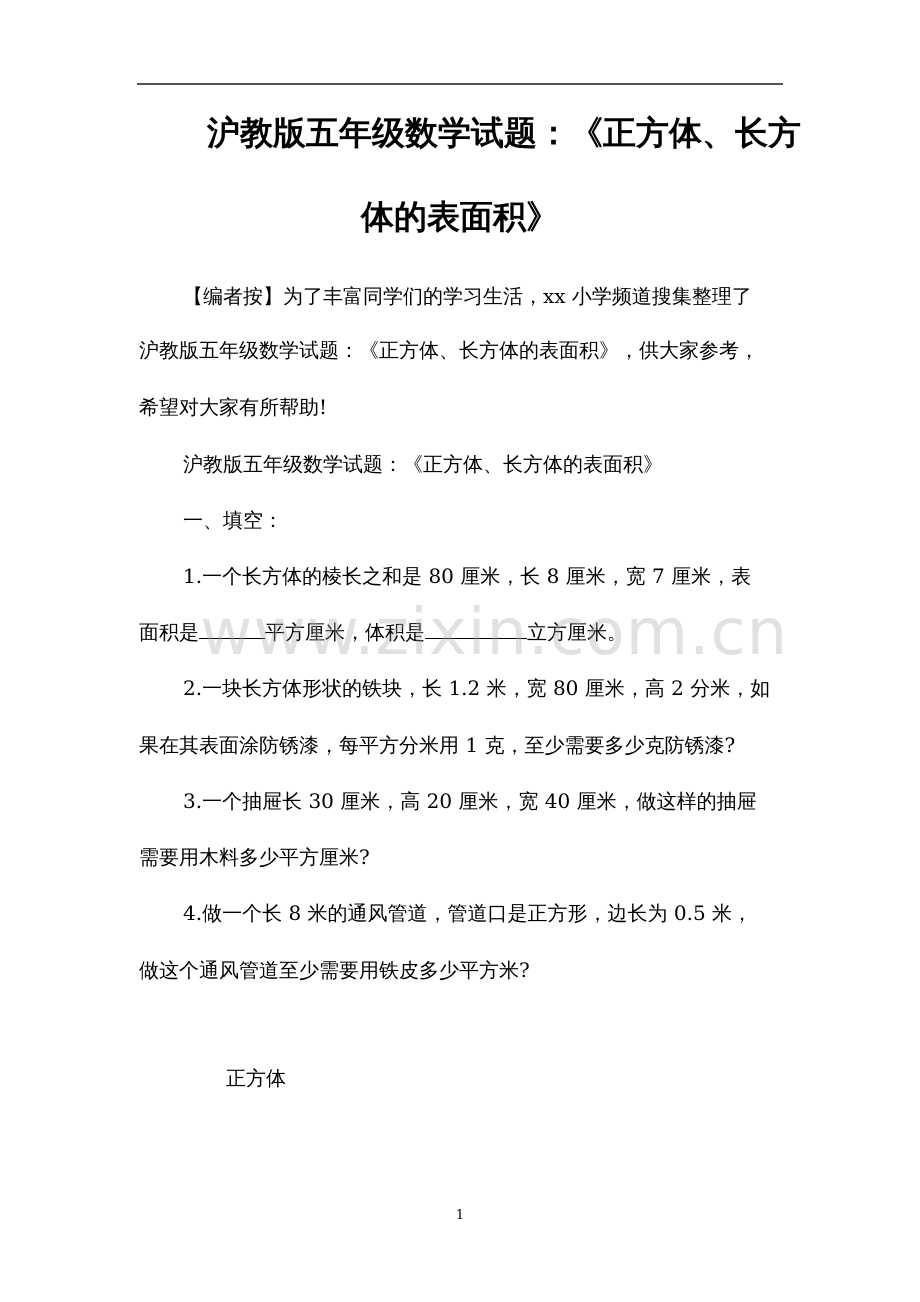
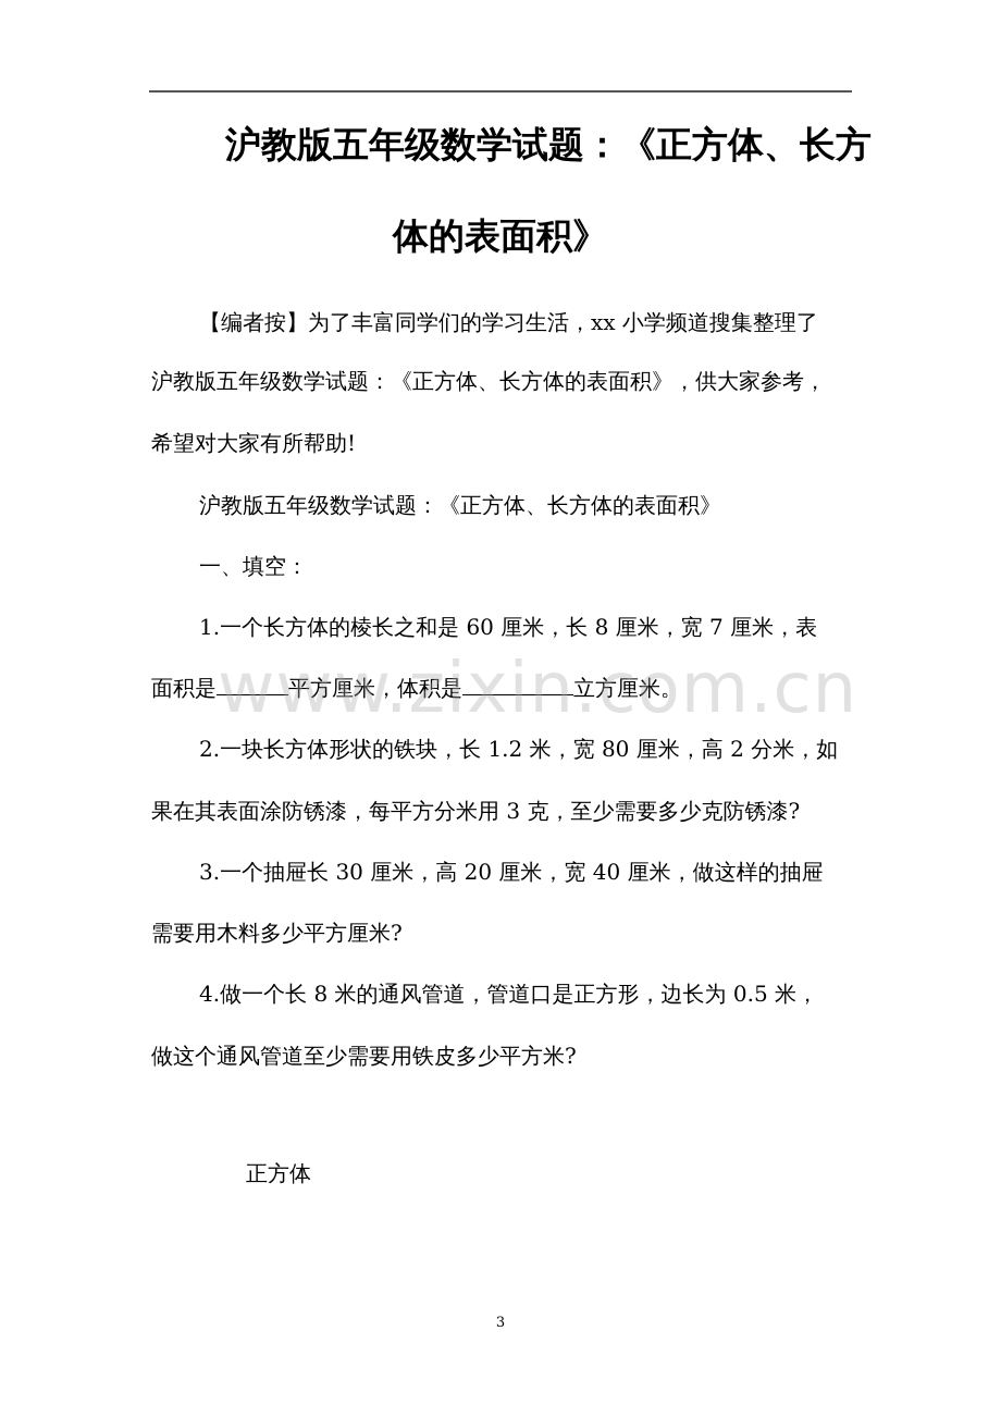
  沪教版五年级数学试题：《正方体、长方
  体的表面积》
  【编者按】为了丰富同学们的学习生活，xx 小学频道搜集整理了
  沪教版五年级数学试题：《正方体、长方体的表面积》，供大家参考，
  希望对大家有所帮助!
  沪教版五年级数学试题：《正方体、长方体的表面积》
  一、填空：
- 1.一个长方体的棱长之和是 80 厘米，长 8 厘米，宽 7 厘米，表
+ 1.一个长方体的棱长之和是 60 厘米，长 8 厘米，宽 7 厘米，表
  面积是 平方厘米，体积是 立方厘米。
  2.一块长方体形状的铁块，长 1.2 米，宽 80 厘米，高 2 分米，如
- 果在其表面涂防锈漆，每平方分米用 1 克，至少需要多少克防锈漆?
+ 果在其表面涂防锈漆，每平方分米用 3 克，至少需要多少克防锈漆?
  3.一个抽屉长 30 厘米，高 20 厘米，宽 40 厘米，做这样的抽屉
  需要用木料多少平方厘米?
  4.做一个长 8 米的通风管道，管道口是正方形，边长为 0.5 米，
  做这个通风管道至少需要用铁皮多少平方米?
  正方体
  www.zixin.com.cn
- 1
+ 3
